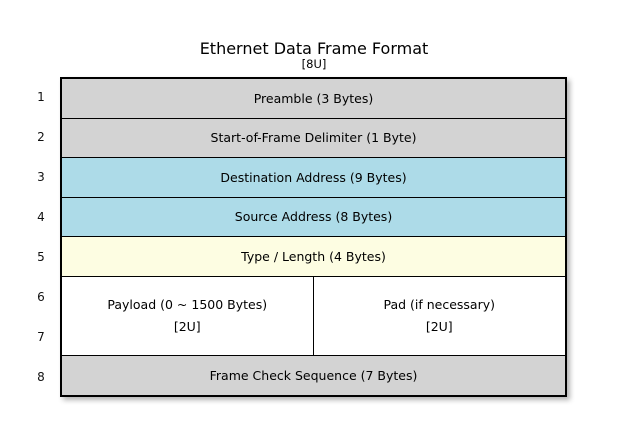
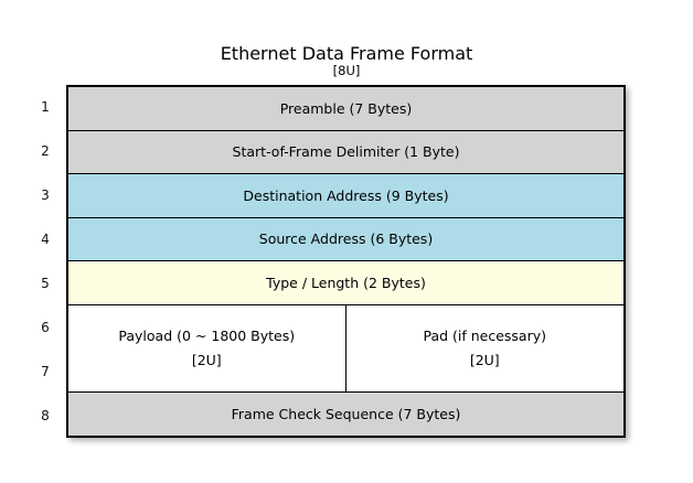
  Ethernet Data Frame Format
  [8U]
  1
  2
  3
  4
  5
  6
  7
  8
- Preamble (3 Bytes)
+ Preamble (7 Bytes)
  Start-of-Frame Delimiter (1 Byte)
  Destination Address (9 Bytes)
- Source Address (8 Bytes)
+ Source Address (6 Bytes)
- Type / Length (4 Bytes)
+ Type / Length (2 Bytes)
- Payload (0 ~ 1500 Bytes)
+ Payload (0 ~ 1800 Bytes)
  [2U]
  Pad (if necessary)
  [2U]
  Frame Check Sequence (7 Bytes)
